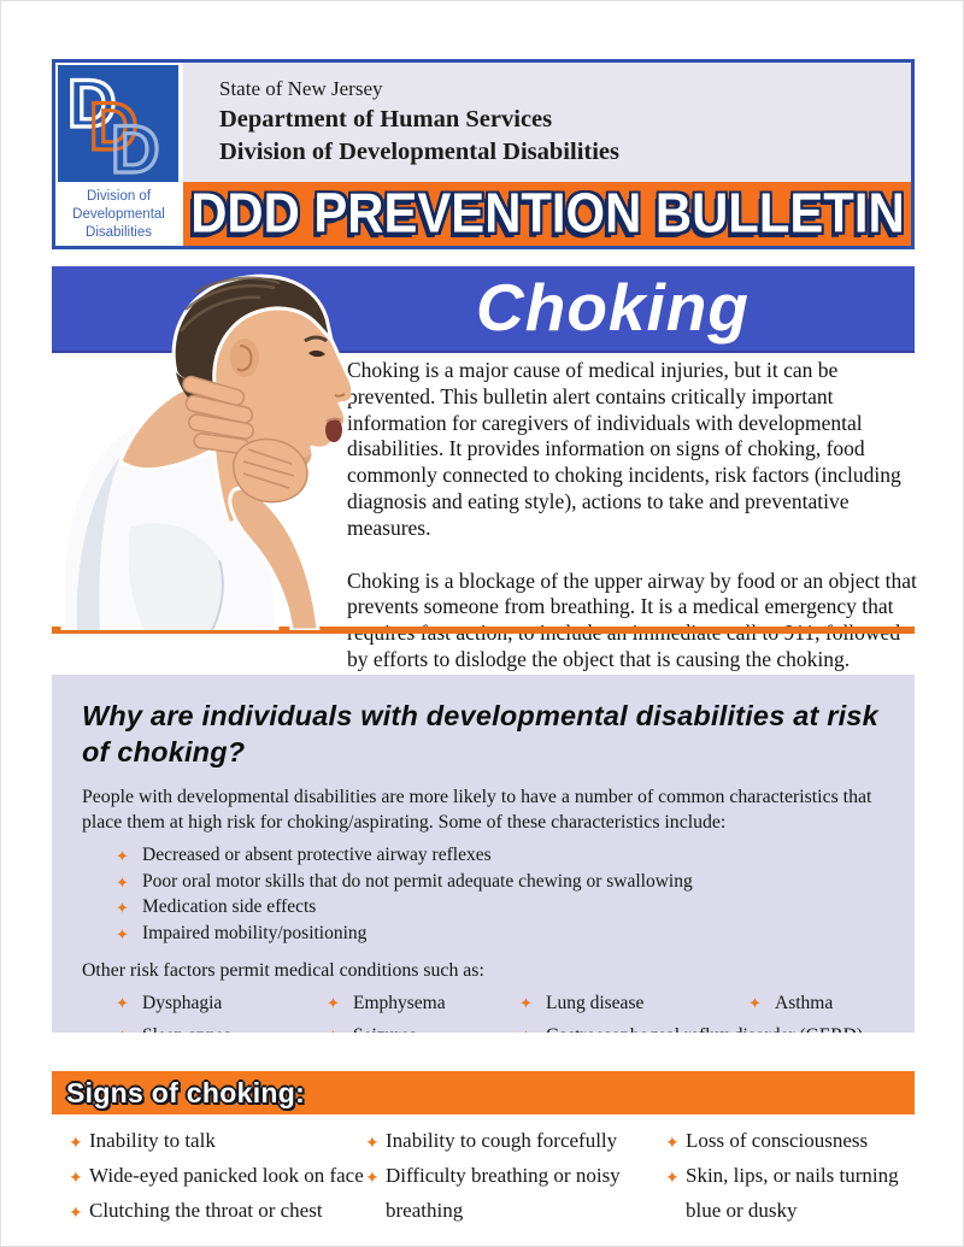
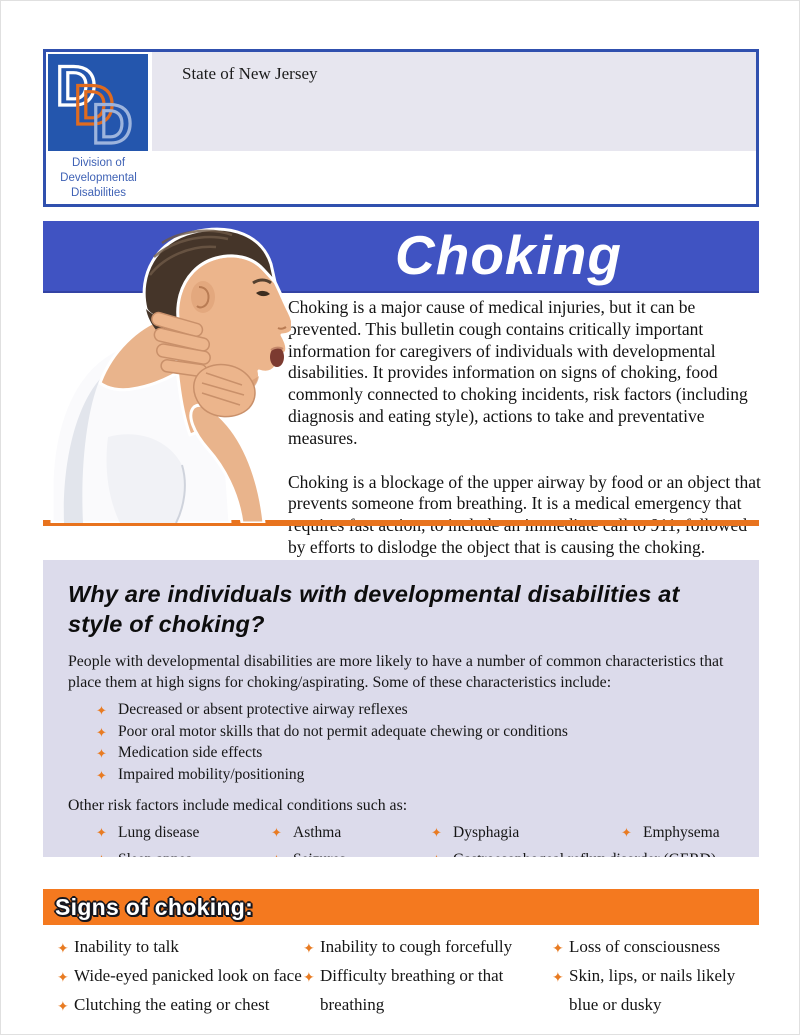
  D
  D
  D
  Division of
  Developmental
  Disabilities
  State of New Jersey
- Department of Human Services
- Division of Developmental Disabilities
- DDD PREVENTION BULLETIN
  Choking
- Choking is a major cause of medical injuries, but it can be prevented. This bulletin alert contains critically important information for caregivers of individuals with developmental disabilities. It provides information on signs of choking, food commonly connected to choking incidents, risk factors (including diagnosis and eating style), actions to take and preventative measures.
+ Choking is a major cause of medical injuries, but it can be prevented. This bulletin cough contains critically important information for caregivers of individuals with developmental disabilities. It provides information on signs of choking, food commonly connected to choking incidents, risk factors (including diagnosis and eating style), actions to take and preventative measures.
  Choking is a blockage of the upper airway by food or an object that prevents someone from breathing. It is a medical emergency that by efforts to dislodge the object that is causing the choking.
- Why are individuals with developmental disabilities at risk of choking?
+ Why are individuals with developmental disabilities at style of choking?
- People with developmental disabilities are more likely to have a number of common characteristics that place them at high risk for choking/aspirating. Some of these characteristics include:
+ People with developmental disabilities are more likely to have a number of common characteristics that place them at high signs for choking/aspirating. Some of these characteristics include:
  ✦
  Decreased or absent protective airway reflexes
  ✦
- Poor oral motor skills that do not permit adequate chewing or swallowing
+ Poor oral motor skills that do not permit adequate chewing or conditions
  ✦
  Medication side effects
  ✦
  Impaired mobility/positioning
- Other risk factors permit medical conditions such as:
+ Other risk factors include medical conditions such as:
  ✦
- Dysphagia
+ Lung disease
  ✦
- Emphysema
+ Asthma
  ✦
- Lung disease
+ Dysphagia
  ✦
- Asthma
+ Emphysema
  Signs of choking:
  ✦
  Inability to talk
  ✦
  Wide-eyed panicked look on face
  ✦
- Clutching the throat or chest
+ Clutching the eating or chest
  ✦
  Inability to cough forcefully
  ✦
- Difficulty breathing or noisy breathing
+ Difficulty breathing or that breathing
  ✦
  Loss of consciousness
  ✦
- Skin, lips, or nails turning blue or dusky
+ Skin, lips, or nails likely blue or dusky
